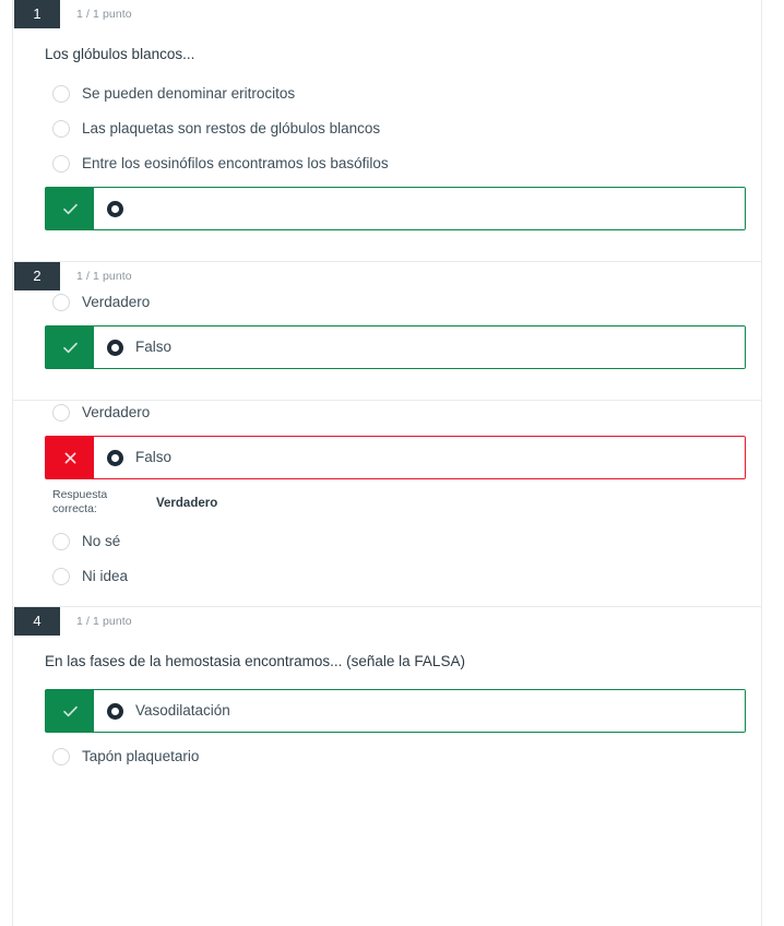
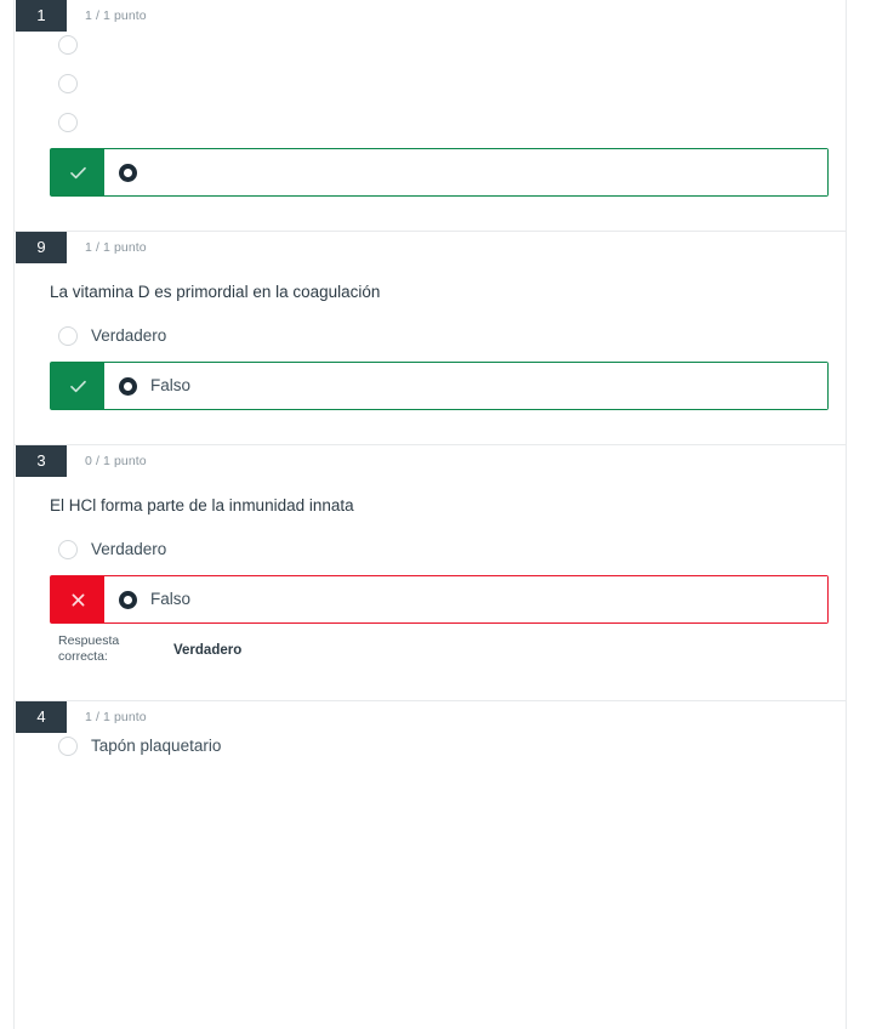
  1
  1 / 1 punto
- Los glóbulos blancos...
- Se pueden denominar eritrocitos
- Las plaquetas son restos de glóbulos blancos
- Entre los eosinófilos encontramos los basófilos
- 2
+ 9
  1 / 1 punto
+ La vitamina D es primordial en la coagulación
  Verdadero
  Falso
+ 3
+ 0 / 1 punto
+ El HCl forma parte de la inmunidad innata
  Verdadero
  Falso
  Respuesta correcta:
  Verdadero
- No sé
- Ni idea
  4
  1 / 1 punto
- En las fases de la hemostasia encontramos... (señale la FALSA)
- Vasodilatación
  Tapón plaquetario
